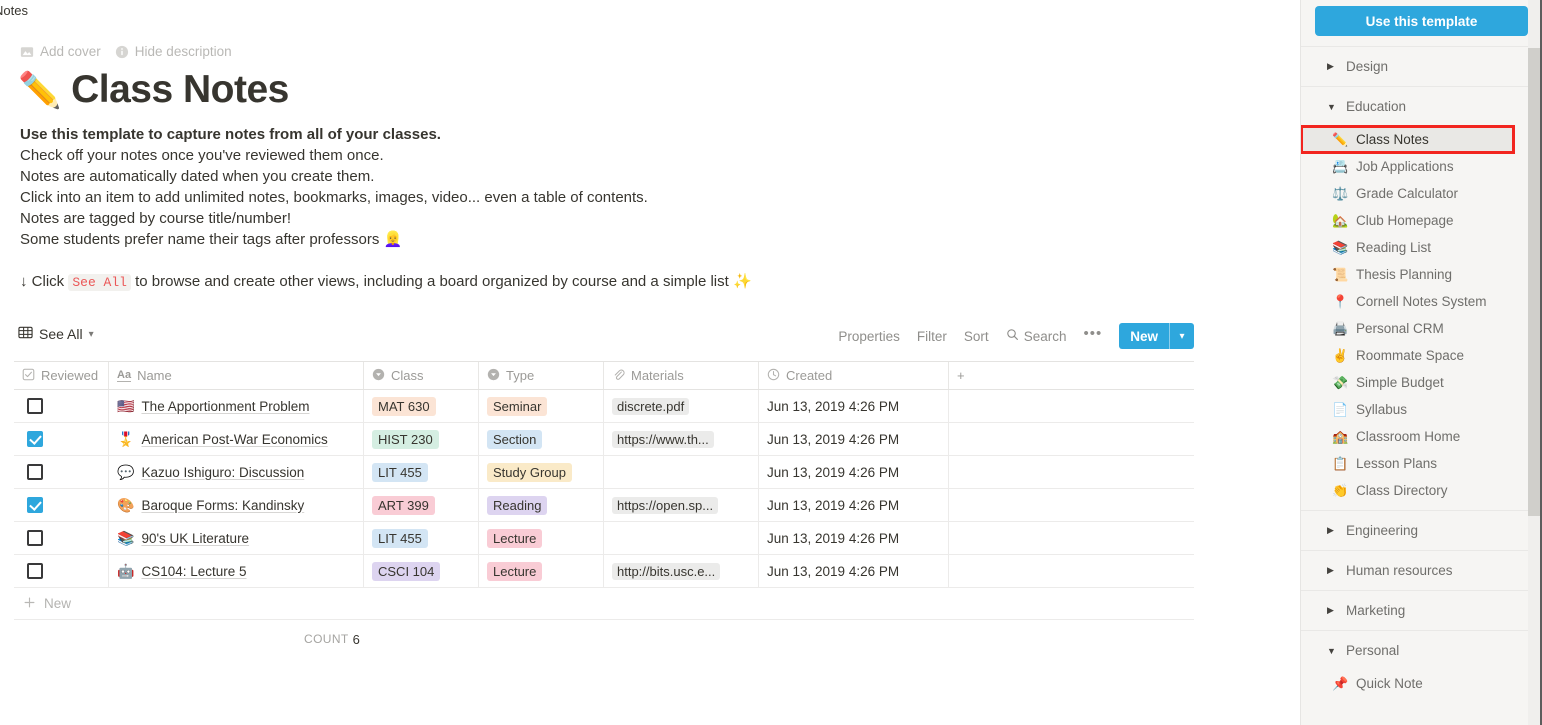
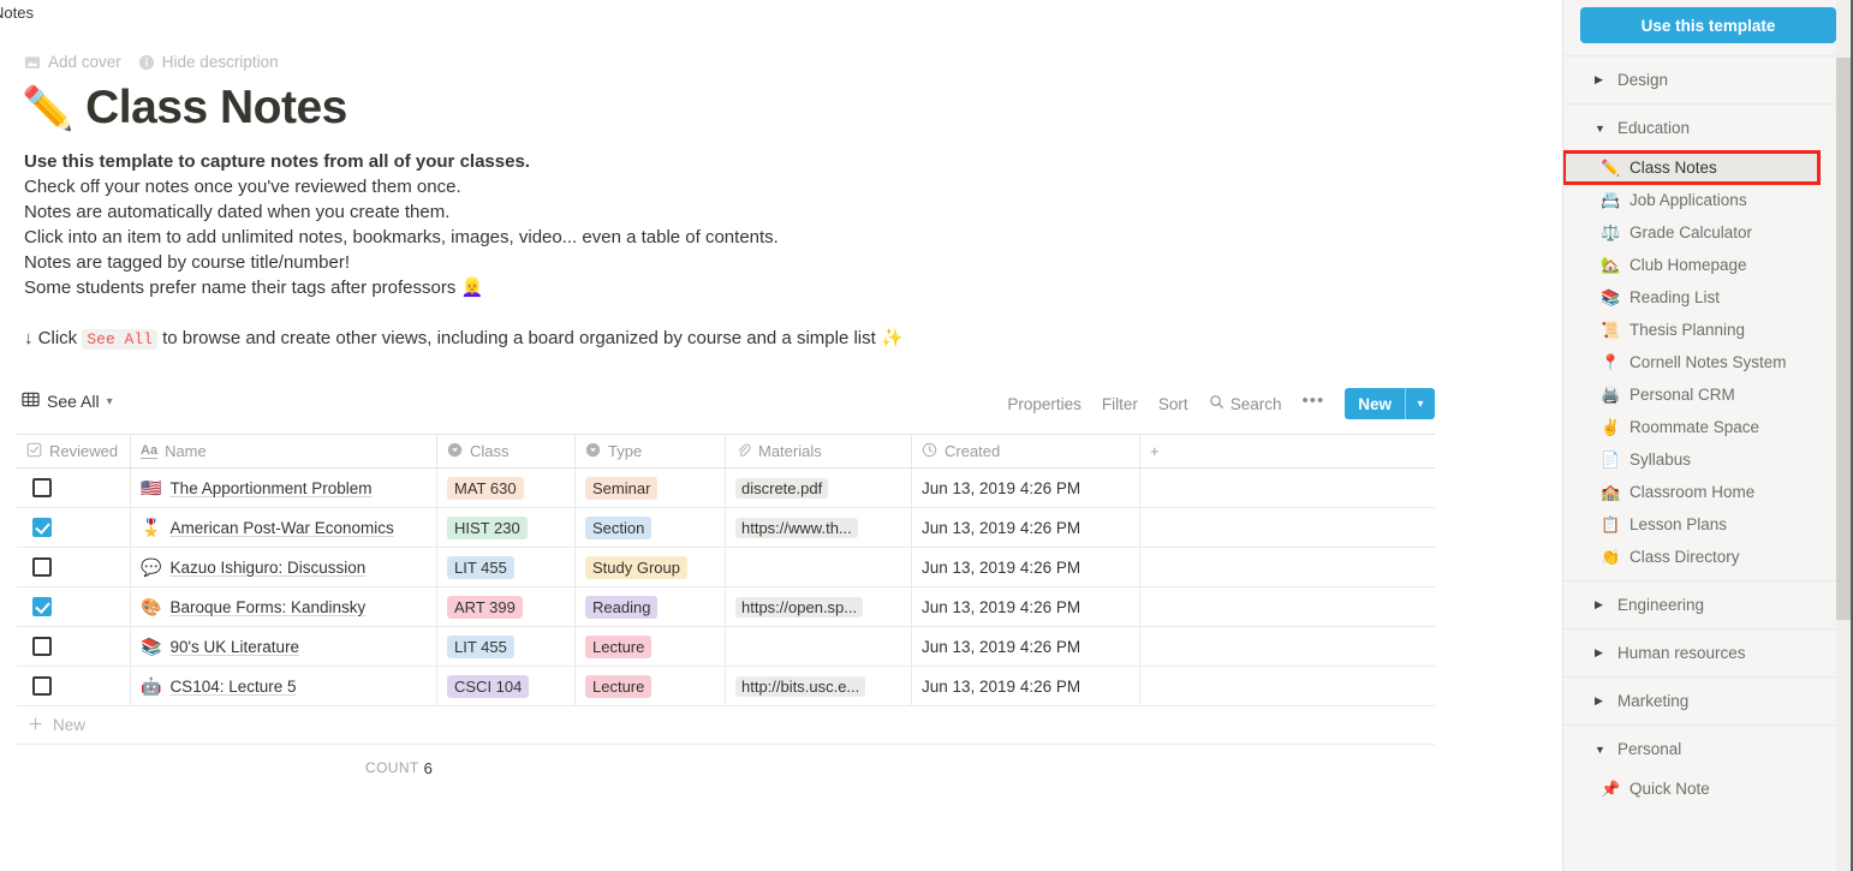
  otes
  Add cover
  Hide description
  ✏️
  Class Notes
  Use this template to capture notes from all of your classes.
  Check off your notes once you've reviewed them once.
  Notes are automatically dated when you create them.
  Click into an item to add unlimited notes, bookmarks, images, video... even a table of contents.
  Notes are tagged by course title/number!
  Some students prefer name their tags after professors 👱‍♀️
  ↓ Click See All to browse and create other views, including a board organized by course and a simple list ✨
  See All
  ▾
  Properties
  Filter
  Sort
  Search
  •••
  New
  ▾
  Reviewed
  Aa
  Name
  Class
  Type
  Materials
  Created
  +
  🇺🇸
  The Apportionment Problem
  MAT 630
  Seminar
  discrete.pdf
  Jun 13, 2019 4:26 PM
  🎖️
  American Post-War Economics
  HIST 230
  Section
  https://www.th...
  Jun 13, 2019 4:26 PM
  💬
  Kazuo Ishiguro: Discussion
  LIT 455
  Study Group
  Jun 13, 2019 4:26 PM
  🎨
  Baroque Forms: Kandinsky
  ART 399
  Reading
  https://open.sp...
  Jun 13, 2019 4:26 PM
  📚
  90's UK Literature
  LIT 455
  Lecture
  Jun 13, 2019 4:26 PM
  🤖
  CS104: Lecture 5
  CSCI 104
  Lecture
  http://bits.usc.e...
  Jun 13, 2019 4:26 PM
  New
  COUNT
  6
  Use this template
  ▶
  Design
  ▼
  Education
  ✏️
  Class Notes
  📇
  Job Applications
  ⚖️
  Grade Calculator
  🏡
  Club Homepage
  📚
  Reading List
  📜
  Thesis Planning
  📍
  Cornell Notes System
  🖨️
  Personal CRM
  ✌️
  Roommate Space
- 💸
- Simple Budget
  📄
  Syllabus
  🏫
  Classroom Home
  📋
  Lesson Plans
  👏
  Class Directory
  ▶
  Engineering
  ▶
  Human resources
  ▶
  Marketing
  ▼
  Personal
  📌
  Quick Note
